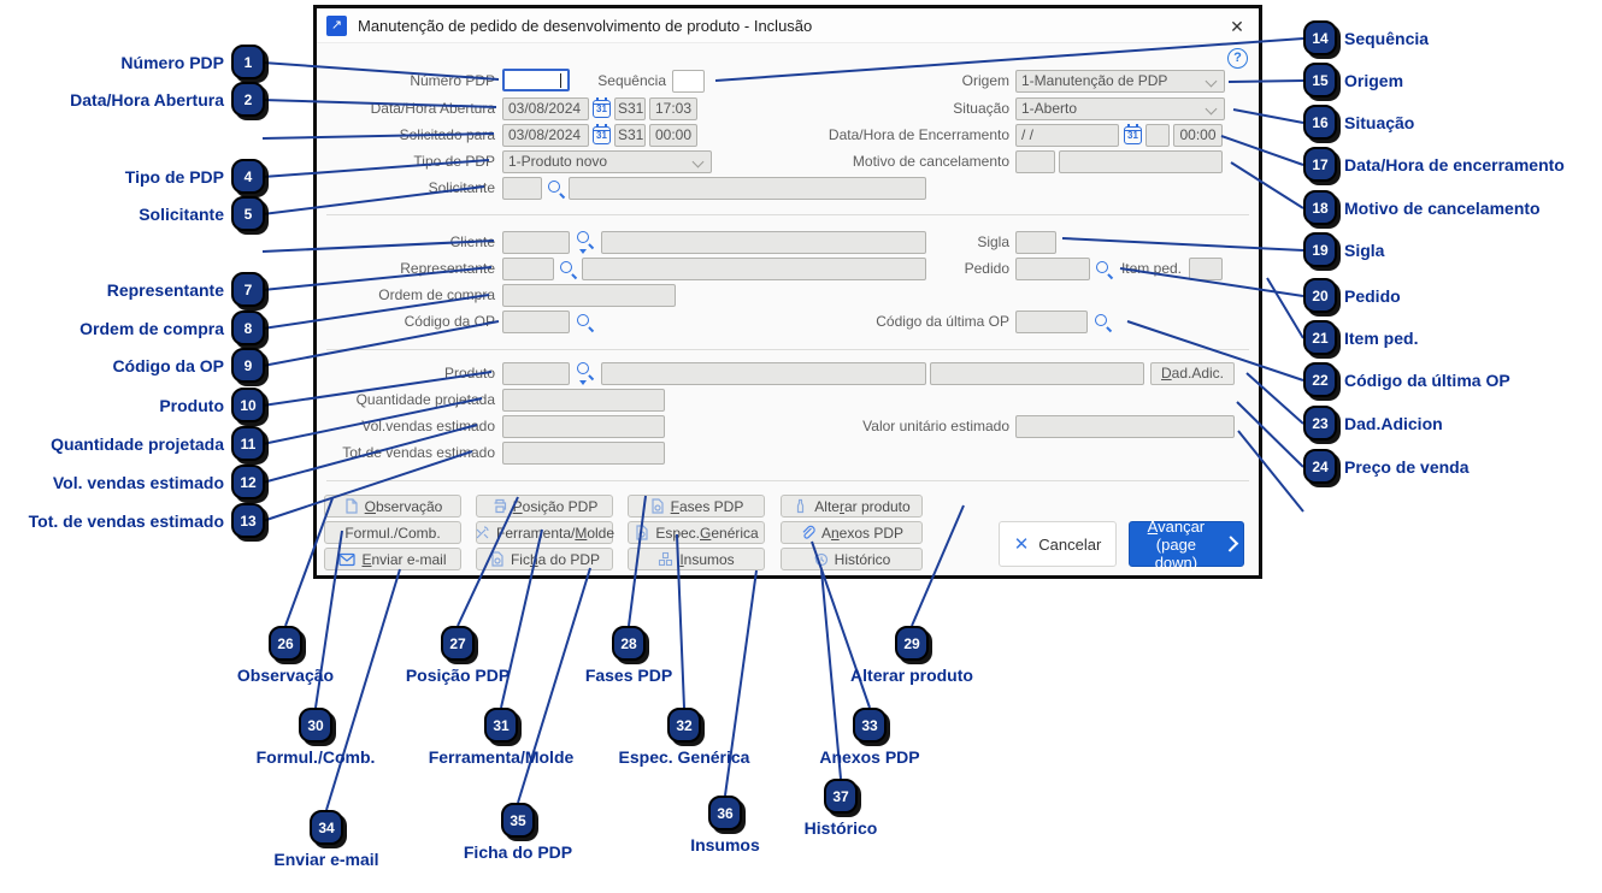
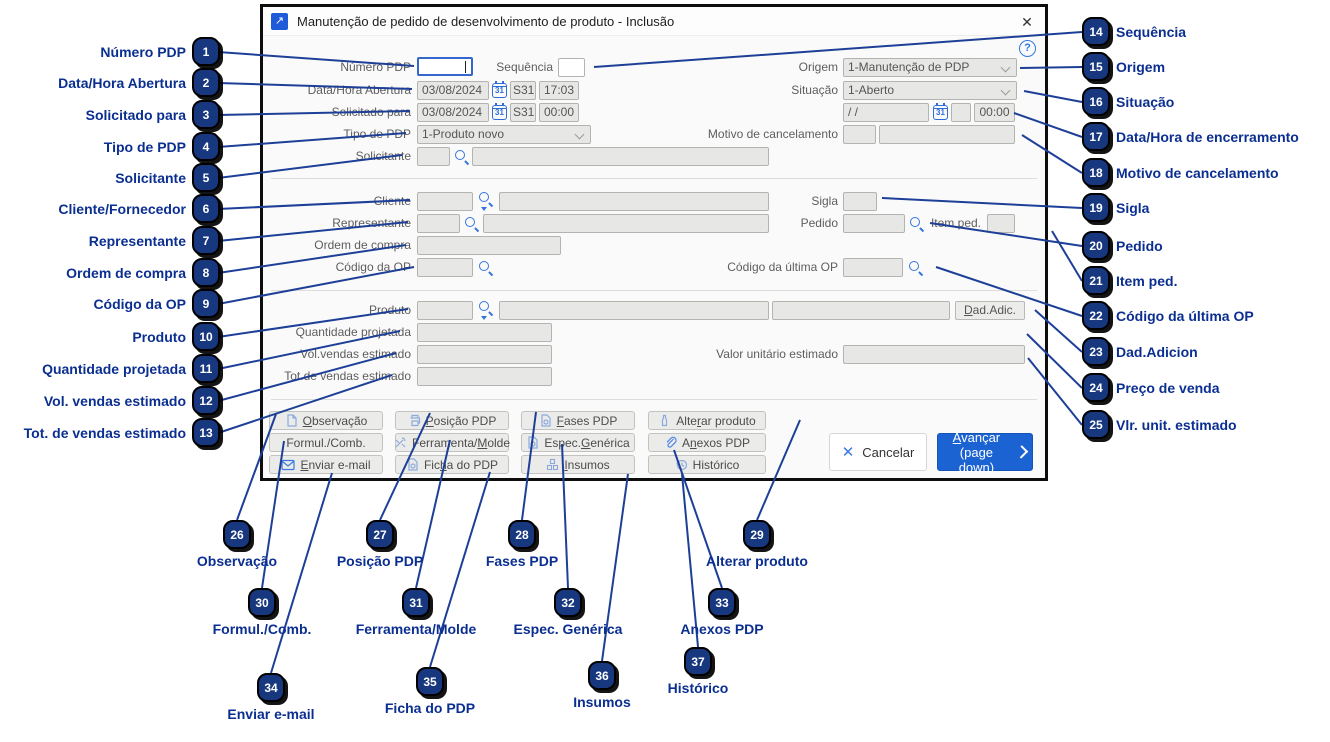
  ↗
  Manutenção de pedido de desenvolvimento de produto - Inclusão
  ✕
  ?
  Número PDP
  Sequência
  Origem
  1-Manutenção de PDP
  Data/Hora Abertura
  03/08/2024
  31
  S31
  17:03
  Situação
  1-Aberto
  03/08/2024
  31
  S31
  00:00
- Data/Hora de Encerramento
  / /
  31
  00:00
  1-Produto novo
  Motivo de cancelamento
  Solicite
  Sigla
  Pedido
  em ped.
  Ordem de compa
  Código da OP
  Código da última OP
  Dad.Adic.
  Quantidade projetda
  Vol.vendas estimdo
  Valor unitário estimado
  Tot. vendas estiado
  Observação
  Posição PDP
  Fases PDP
  Alterar produto
  Formul./Comb.
  erramenta/Molde
  Espec.Genérica
  Anexos PDP
  Enviar e-mail
  Ficha do PDP
  Insumos
  Histórico
  ✕
  Cancelar
  Avançar
  (page down)
  Número PDP
  1
  Data/Hora Abertura
  2
+ Solicitado para
+ 3
  Tipo de PDP
  4
  Solicitante
  5
+ Cliente/Fornecedor
+ 6
  Representante
  7
  Ordem de compra
  8
  Código da OP
  9
  Produto
  10
  Quantidade projetada
  11
  Vol. vendas estimado
  12
  Tot. de vendas estimado
  13
  14
  Sequência
  15
  Origem
  16
  Situação
  17
  Data/Hora de encerramento
  18
  Motivo de cancelamento
  19
  Sigla
  20
  Pedido
  21
  Item ped.
  22
  Código da última OP
  23
  Dad.Adicion
  24
  Preço de venda
+ 25
+ Vlr. unit. estimado
  26
  Observação
  27
  Posição PDP
  28
  Fases PDP
  29
  Alterar produto
  30
  Formul./Comb.
  31
  Ferramenta/Molde
  32
  Espec. Genérica
  33
  Anexos PDP
  34
  Enviar e-mail
  35
  Ficha do PDP
  36
  Insumos
  37
  Histórico
